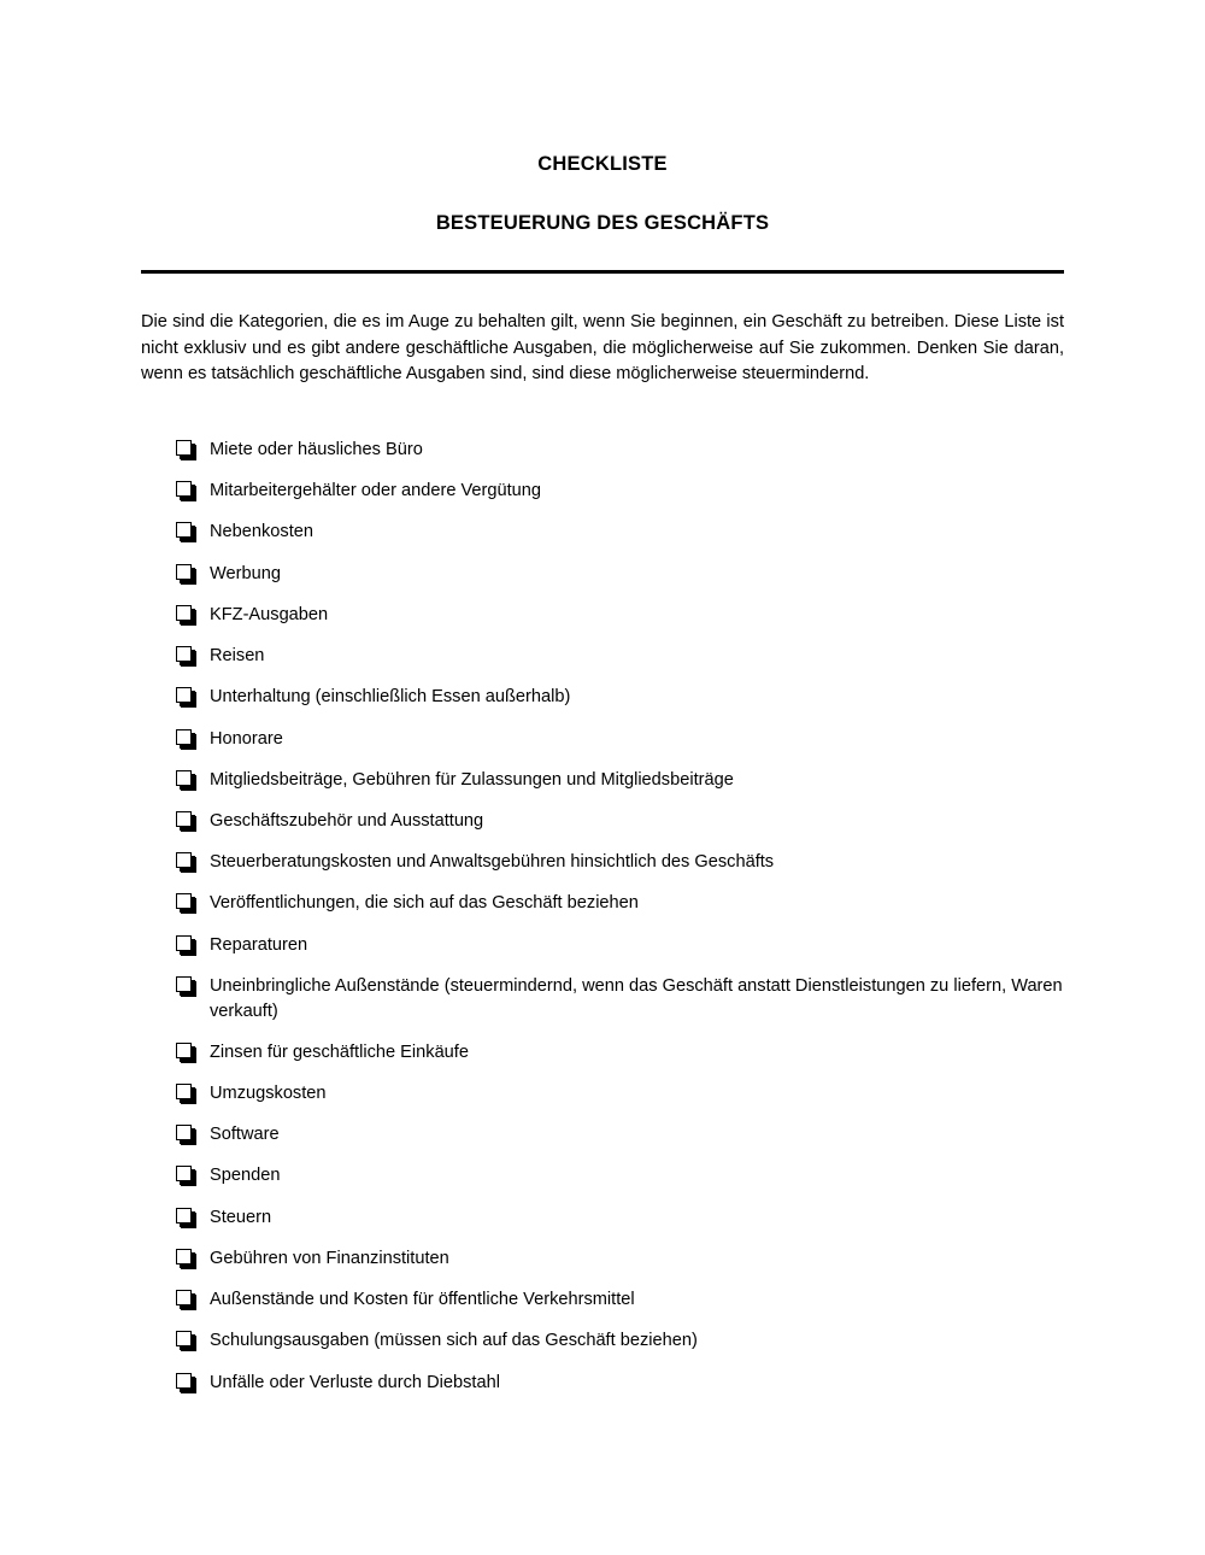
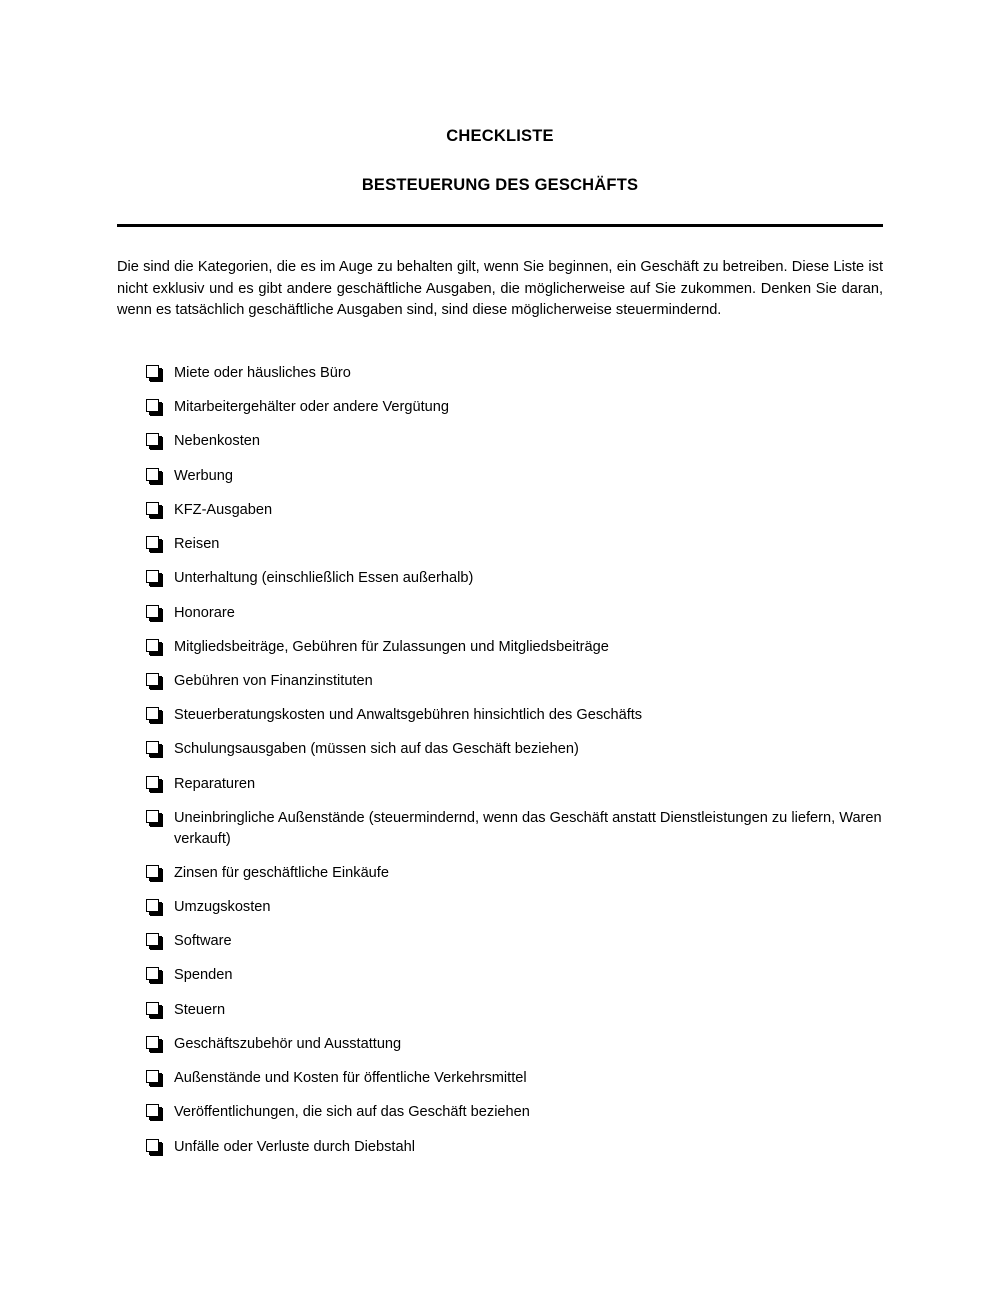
  CHECKLISTE
  BESTEUERUNG DES GESCHÄFTS
  Die sind die Kategorien, die es im Auge zu behalten gilt, wenn Sie beginnen, ein Geschäft zu betreiben. Diese Liste ist nicht exklusiv und es gibt andere geschäftliche Ausgaben, die möglicherweise auf Sie zukommen. Denken Sie daran, wenn es tatsächlich geschäftliche Ausgaben sind, sind diese möglicherweise steuermindernd.
  Miete oder häusliches Büro
  Mitarbeitergehälter oder andere Vergütung
  Nebenkosten
  Werbung
  KFZ-Ausgaben
  Reisen
  Unterhaltung (einschließlich Essen außerhalb)
  Honorare
  Mitgliedsbeiträge, Gebühren für Zulassungen und Mitgliedsbeiträge
- Geschäftszubehör und Ausstattung
+ Gebühren von Finanzinstituten
  Steuerberatungskosten und Anwaltsgebühren hinsichtlich des Geschäfts
- Veröffentlichungen, die sich auf das Geschäft beziehen
+ Schulungsausgaben (müssen sich auf das Geschäft beziehen)
  Reparaturen
  Uneinbringliche Außenstände (steuermindernd, wenn das Geschäft anstatt Dienstleistungen zu liefern, Waren verkauft)
  Zinsen für geschäftliche Einkäufe
  Umzugskosten
  Software
  Spenden
  Steuern
- Gebühren von Finanzinstituten
+ Geschäftszubehör und Ausstattung
  Außenstände und Kosten für öffentliche Verkehrsmittel
- Schulungsausgaben (müssen sich auf das Geschäft beziehen)
+ Veröffentlichungen, die sich auf das Geschäft beziehen
  Unfälle oder Verluste durch Diebstahl
